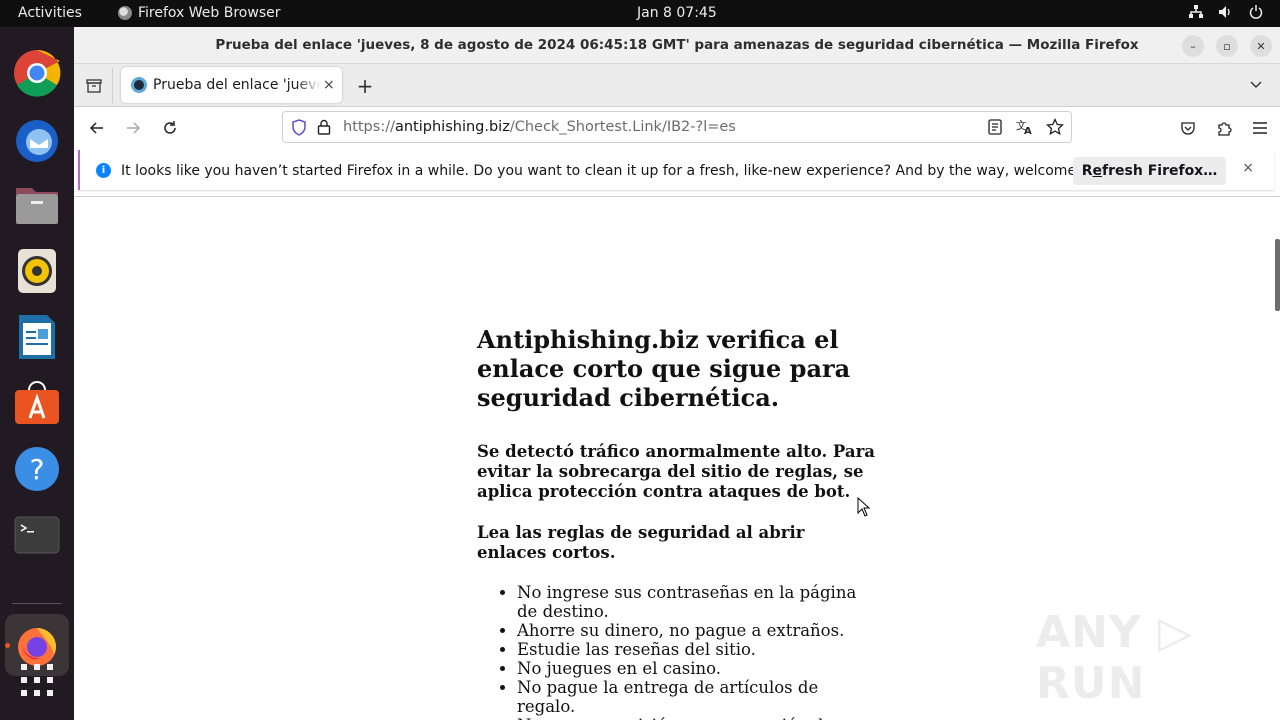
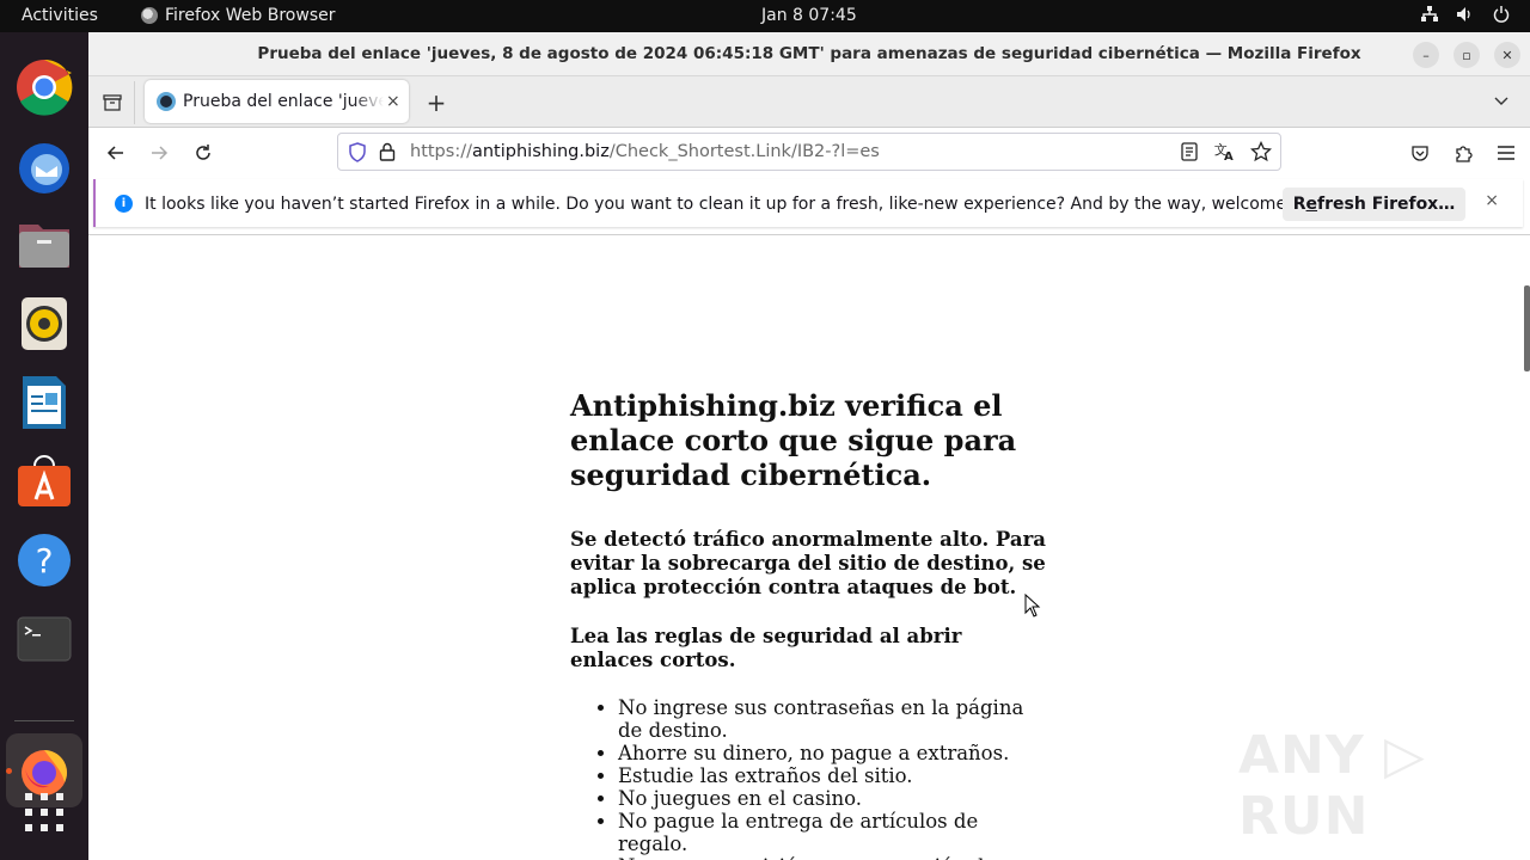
  Activities
  Firefox Web Browser
  Jan 8 07:45
  ?
  Prueba del enlace 'jueves, 8 de agosto de 2024 06:45:18 GMT' para amenazas de seguridad cibernética — Mozilla Firefox
  –
  ▫
  ✕
  ×
  +
  https://antiphishing.biz/Check_Shortest.Link/IB2-?l=es
  文
  A
  i
  It looks like you haven’t started Firefox in a while. Do you want to clean it up for a fresh, like-new experience? And by the way, welcome
  R
  e
  fresh Firefox…
  ×
  Antiphishing.biz verifica el enlace corto que sigue para seguridad cibernética.
- Se detectó tráfico anormalmente alto. Para evitar la sobrecarga del sitio de reglas, se aplica protección contra ataques de bot.
+ Se detectó tráfico anormalmente alto. Para evitar la sobrecarga del sitio de destino, se aplica protección contra ataques de bot.
  Lea las reglas de seguridad al abrir enlaces cortos.
  No ingrese sus contraseñas en la página de destino.
  Ahorre su dinero, no pague a extraños.
- Estudie las reseñas del sitio.
+ Estudie las extraños del sitio.
  No juegues en el casino.
  No pague la entrega de artículos de regalo.
